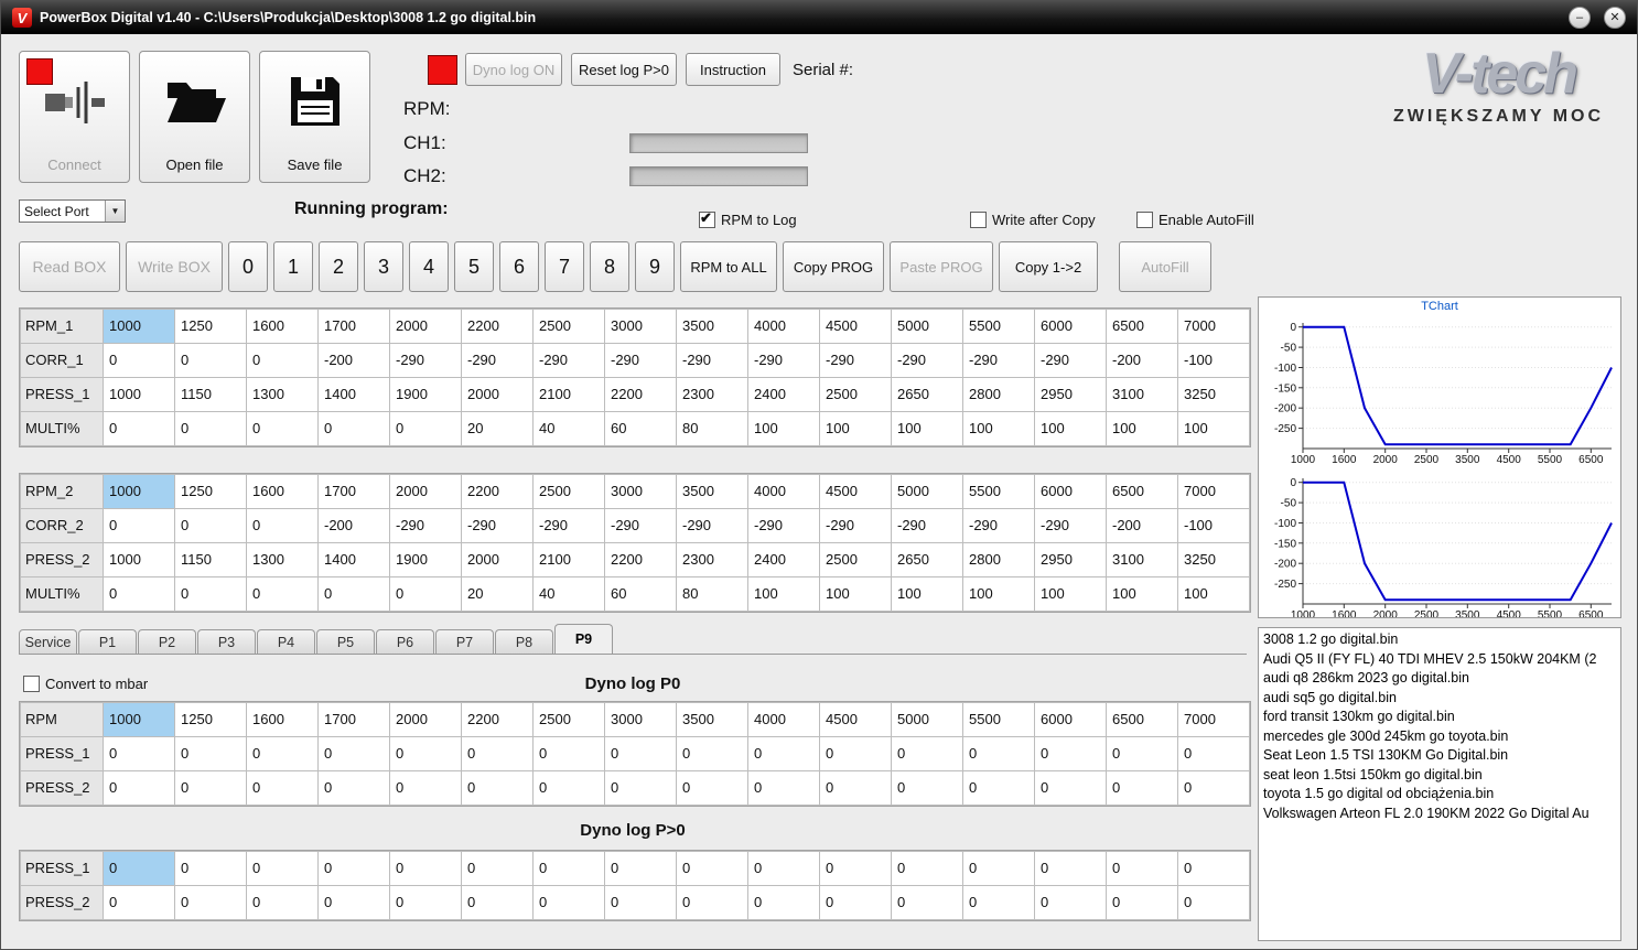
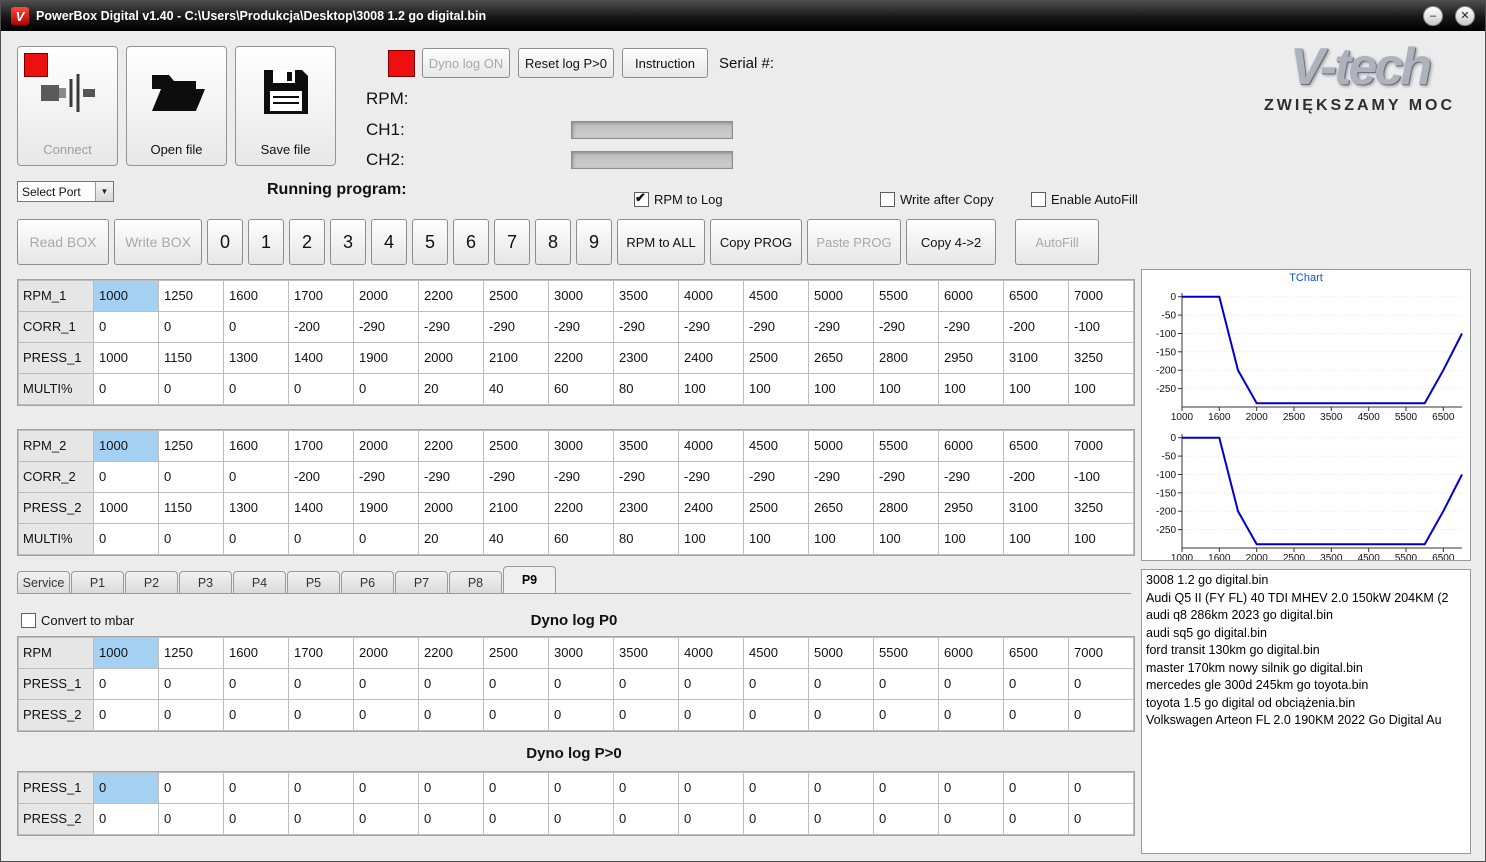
  V
  PowerBox Digital v1.40 - C:\Users\Produkcja\Desktop\3008 1.2 go digital.bin
  –
  ✕
  Connect
  Open file
  Save file
  Dyno log ON
  Reset log P>0
  Instruction
  Serial #:
  RPM:
  CH1:
  CH2:
  V-tech
  ZWIĘKSZAMY MOC
  Select Port
  ▼
  Running program:
  RPM to Log
  Write after Copy
  Enable AutoFill
  Read BOX
  Write BOX
  0
  1
  2
  3
  4
  5
  6
  7
  8
  9
  RPM to ALL
  Copy PROG
  Paste PROG
- Copy 1->2
+ Copy 4->2
  AutoFill
  RPM_1
  1000
  1250
  1600
  1700
  2000
  2200
  2500
  3000
  3500
  4000
  4500
  5000
  5500
  6000
  6500
  7000
  CORR_1
  0
  0
  0
  -200
  -290
  -290
  -290
  -290
  -290
  -290
  -290
  -290
  -290
  -290
  -200
  -100
  PRESS_1
  1000
  1150
  1300
  1400
  1900
  2000
  2100
  2200
  2300
  2400
  2500
  2650
  2800
  2950
  3100
  3250
  MULTI%
  0
  0
  0
  0
  0
  20
  40
  60
  80
  100
  100
  100
  100
  100
  100
  100
  RPM_2
  1000
  1250
  1600
  1700
  2000
  2200
  2500
  3000
  3500
  4000
  4500
  5000
  5500
  6000
  6500
  7000
  CORR_2
  0
  0
  0
  -200
  -290
  -290
  -290
  -290
  -290
  -290
  -290
  -290
  -290
  -290
  -200
  -100
  PRESS_2
  1000
  1150
  1300
  1400
  1900
  2000
  2100
  2200
  2300
  2400
  2500
  2650
  2800
  2950
  3100
  3250
  MULTI%
  0
  0
  0
  0
  0
  20
  40
  60
  80
  100
  100
  100
  100
  100
  100
  100
  Service
  P1
  P2
  P3
  P4
  P5
  P6
  P7
  P8
  P9
  Convert to mbar
  Dyno log P0
  RPM
  1000
  1250
  1600
  1700
  2000
  2200
  2500
  3000
  3500
  4000
  4500
  5000
  5500
  6000
  6500
  7000
  PRESS_1
  0
  0
  0
  0
  0
  0
  0
  0
  0
  0
  0
  0
  0
  0
  0
  0
  PRESS_2
  0
  0
  0
  0
  0
  0
  0
  0
  0
  0
  0
  0
  0
  0
  0
  0
  Dyno log P>0
  PRESS_1
  0
  0
  0
  0
  0
  0
  0
  0
  0
  0
  0
  0
  0
  0
  0
  0
  PRESS_2
  0
  0
  0
  0
  0
  0
  0
  0
  0
  0
  0
  0
  0
  0
  0
  0
  TChart
  0
  -50
  -100
  -150
  -200
  -250
  1000
  1600
  2000
  2500
  3500
  4500
  5500
  6500
  0
  -50
  -100
  -150
  -200
  -250
  1000
  1600
  2000
  2500
  3500
  4500
  5500
  6500
  3008 1.2 go digital.bin
- Audi Q5 II (FY FL) 40 TDI MHEV 2.5 150kW 204KM (2
+ Audi Q5 II (FY FL) 40 TDI MHEV 2.0 150kW 204KM (2
  audi q8 286km 2023 go digital.bin
  audi sq5 go digital.bin
  ford transit 130km go digital.bin
+ master 170km nowy silnik go digital.bin
  mercedes gle 300d 245km go toyota.bin
- Seat Leon 1.5 TSI 130KM Go Digital.bin
- seat leon 1.5tsi 150km go digital.bin
  toyota 1.5 go digital od obciążenia.bin
  Volkswagen Arteon FL 2.0 190KM 2022 Go Digital Au
